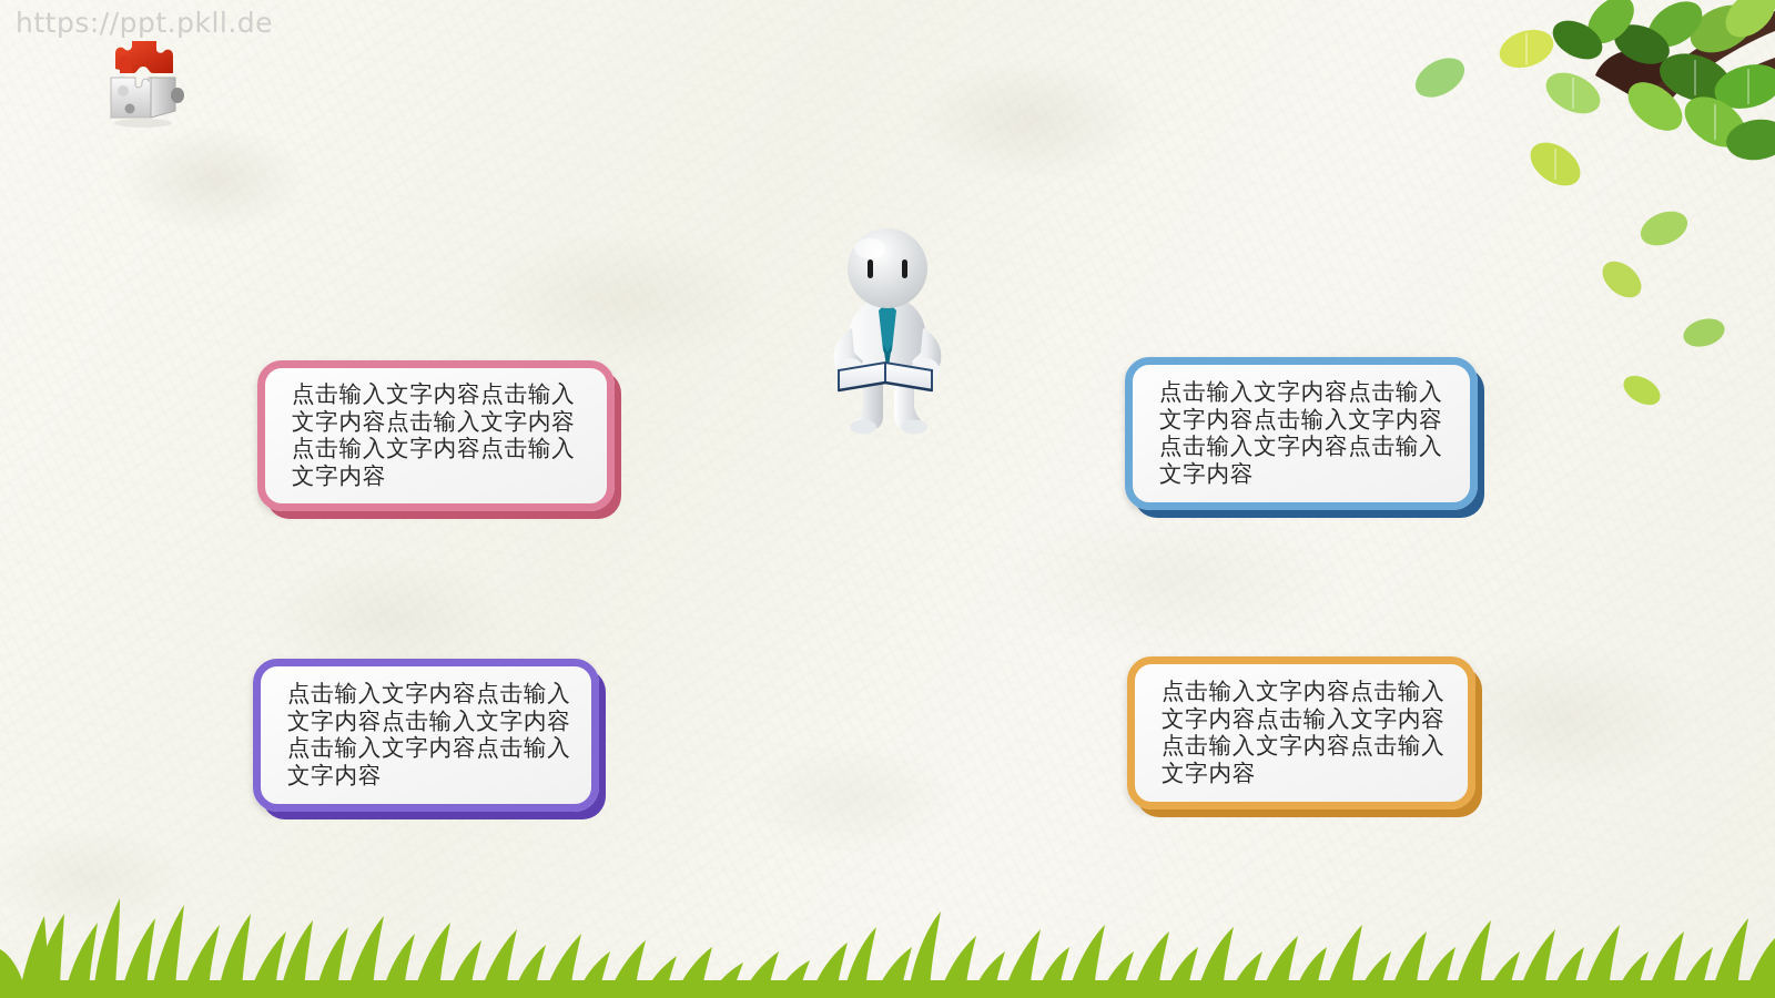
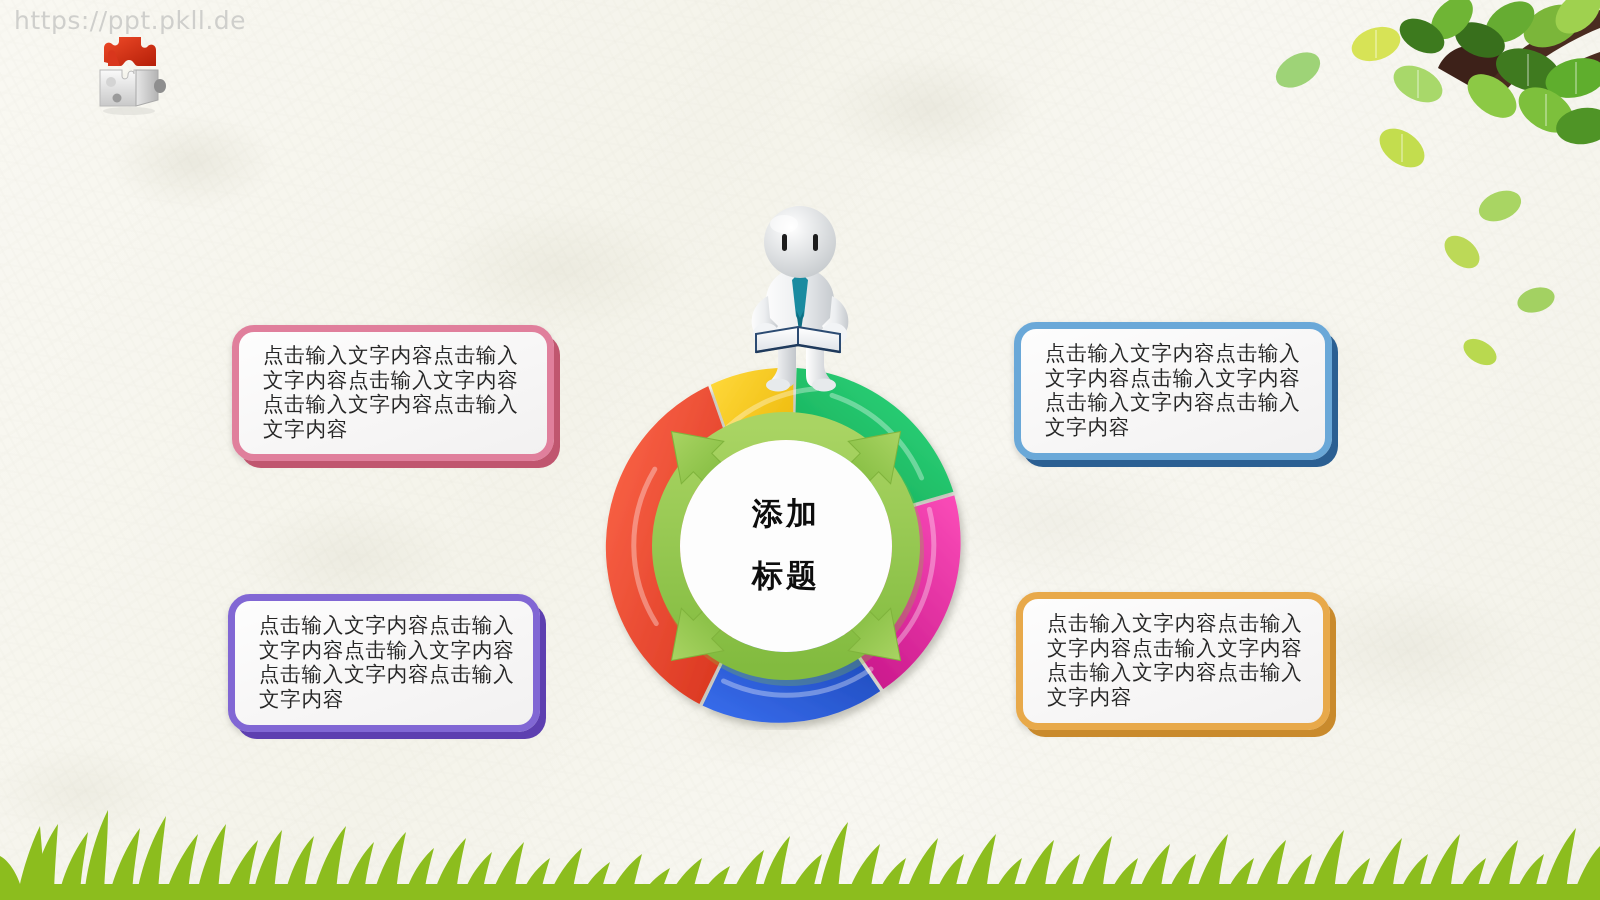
  https://ppt.pkll.de
+ 添加
+ 标题
  点击输入文字内容点击输入文字内容点击输入文字内容点击输入文字内容点击输入文字内容
  点击输入文字内容点击输入文字内容点击输入文字内容点击输入文字内容点击输入文字内容
  点击输入文字内容点击输入文字内容点击输入文字内容点击输入文字内容点击输入文字内容
  点击输入文字内容点击输入文字内容点击输入文字内容点击输入文字内容点击输入文字内容
